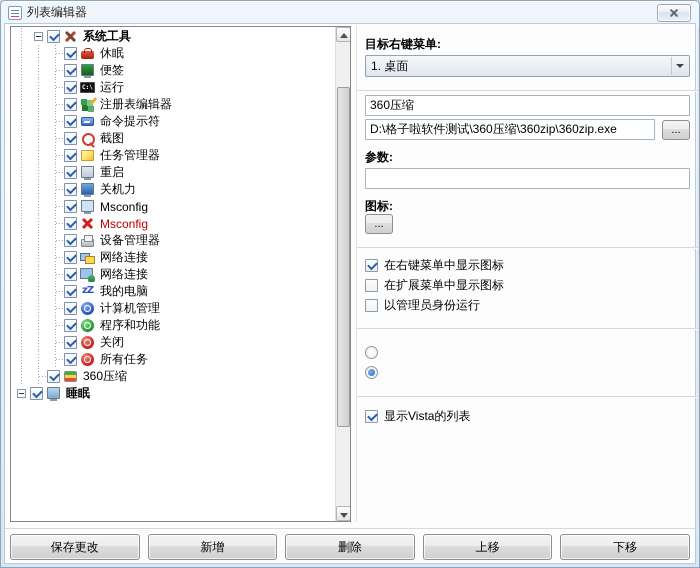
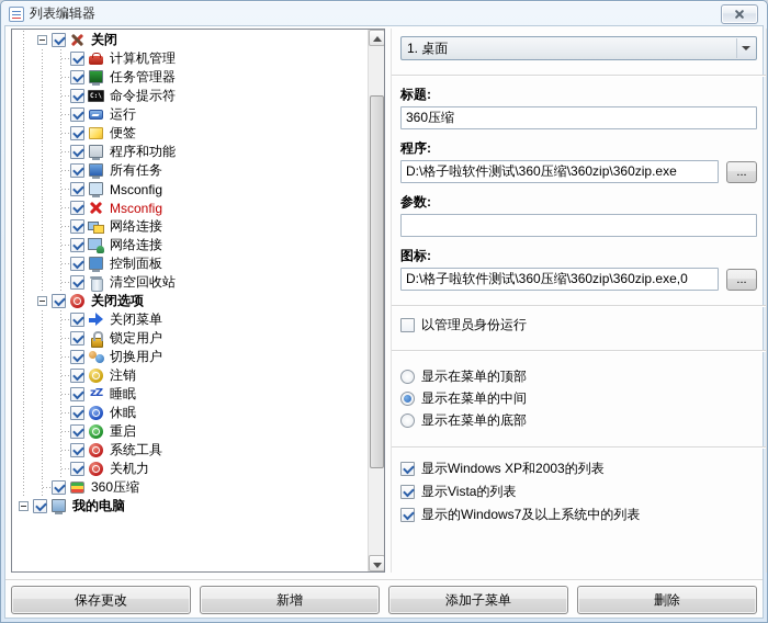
  列表编辑器
- 系统工具
+ 关闭
- 休眠
+ 计算机管理
- 便签
+ 任务管理器
- 运行
+ 命令提示符
- 注册表编辑器
- 命令提示符
+ 运行
- 截图
- 任务管理器
+ 便签
- 重启
+ 程序和功能
- 关机力
+ 所有任务
  Msconfig
  Msconfig
- 设备管理器
  网络连接
  网络连接
+ 控制面板
+ 清空回收站
+ 关闭选项
+ 关闭菜单
+ 锁定用户
+ 切换用户
+ 注销
- 我的电脑
+ 睡眠
- 计算机管理
+ 休眠
- 程序和功能
+ 重启
- 关闭
+ 系统工具
- 所有任务
+ 关机力
  360压缩
- 睡眠
+ 我的电脑
- 目标右键菜单:
  1. 桌面
+ 标题:
  360压缩
+ 程序:
  D:\格子啦软件测试\360压缩\360zip\360zip.exe
  ...
  参数:
  图标:
+ D:\格子啦软件测试\360压缩\360zip\360zip.exe,0
  ...
- 在右键菜单中显示图标
- 在扩展菜单中显示图标
  以管理员身份运行
+ 显示在菜单的顶部
+ 显示在菜单的中间
+ 显示在菜单的底部
+ 显示Windows XP和2003的列表
  显示Vista的列表
+ 显示的Windows7及以上系统中的列表
  保存更改
  新增
+ 添加子菜单
  删除
- 上移
- 下移
